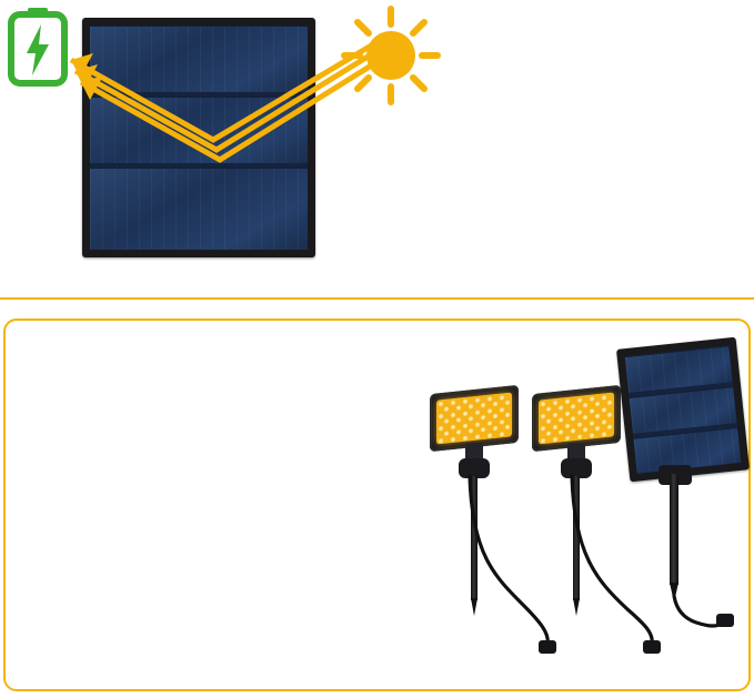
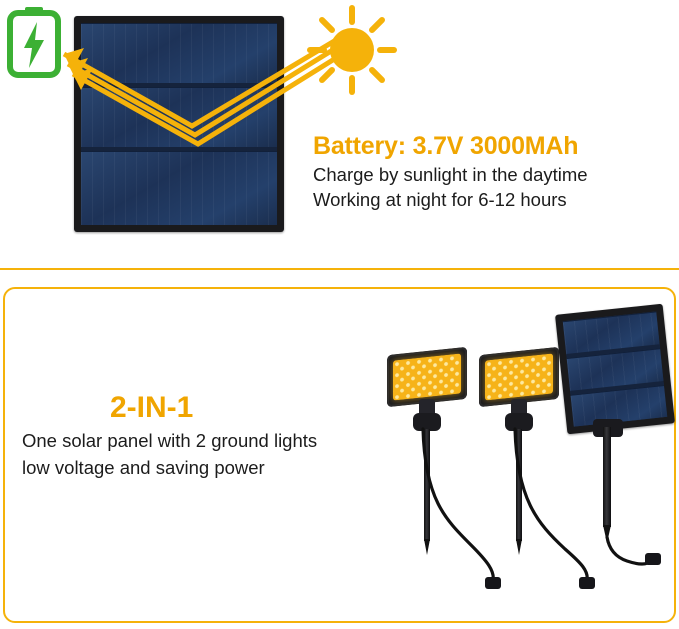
+ Battery: 3.7V 3000MAh
+ Charge by sunlight in the daytime
+ Working at night for 6-12 hours
+ 2-IN-1
+ One solar panel with 2 ground lights
+ low voltage and saving power
